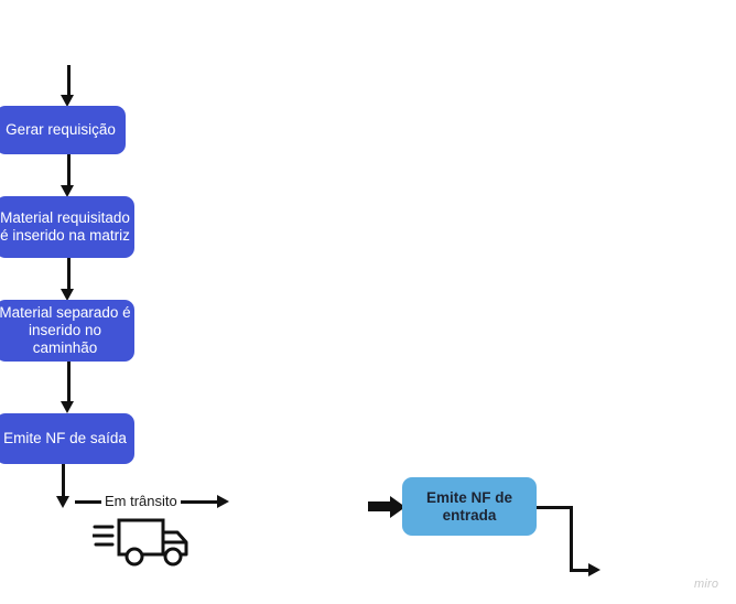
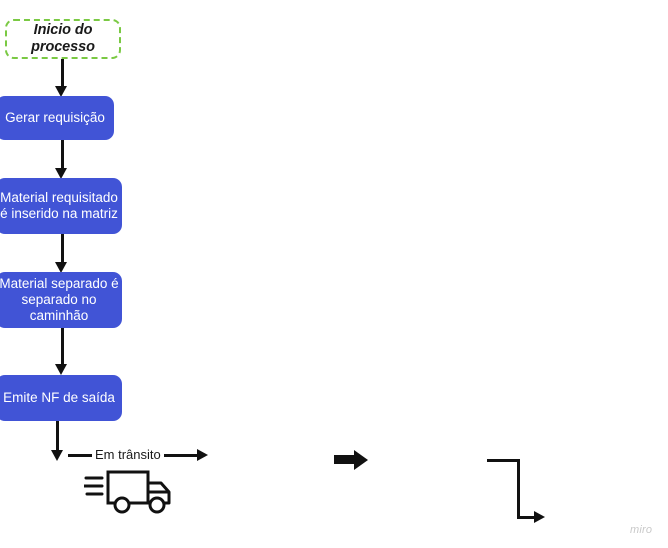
+ Inicio do processo
  Gerar requisição
  Material requisitado é inserido na matriz
- Material separado é inserido no caminhão
+ Material separado é separado no caminhão
  Emite NF de saída
  Em trânsito
- Emite NF de entrada
  miro
